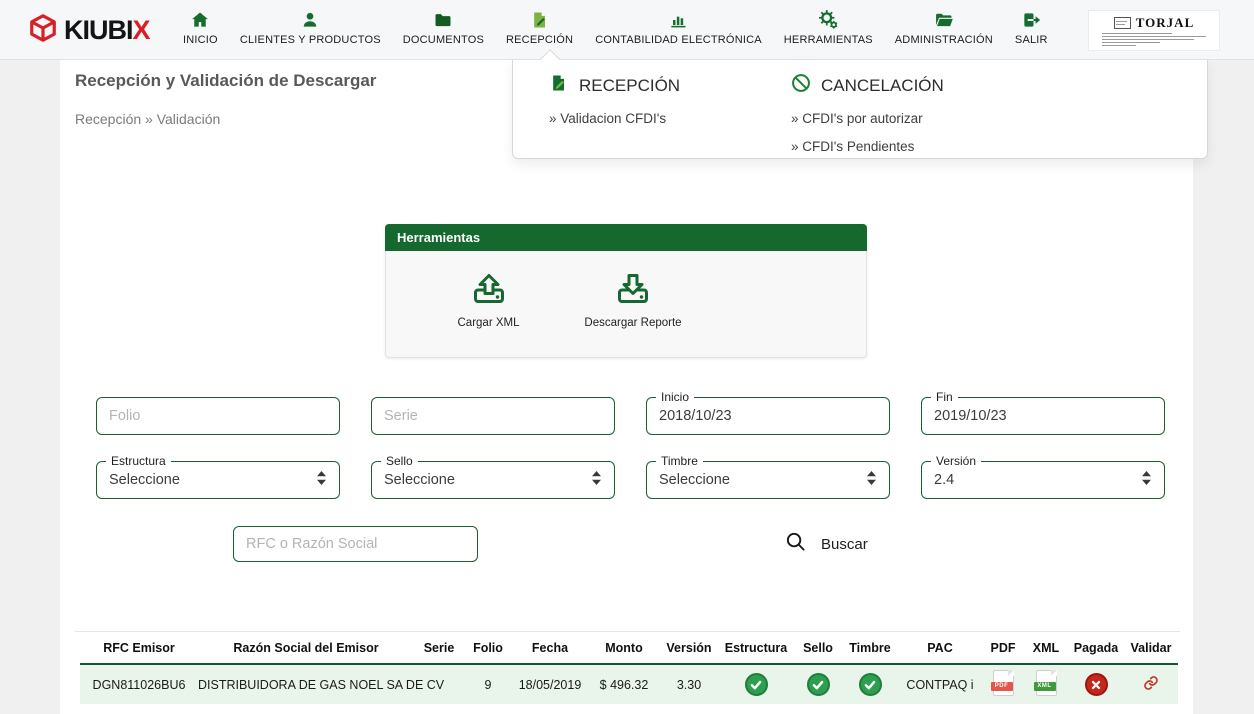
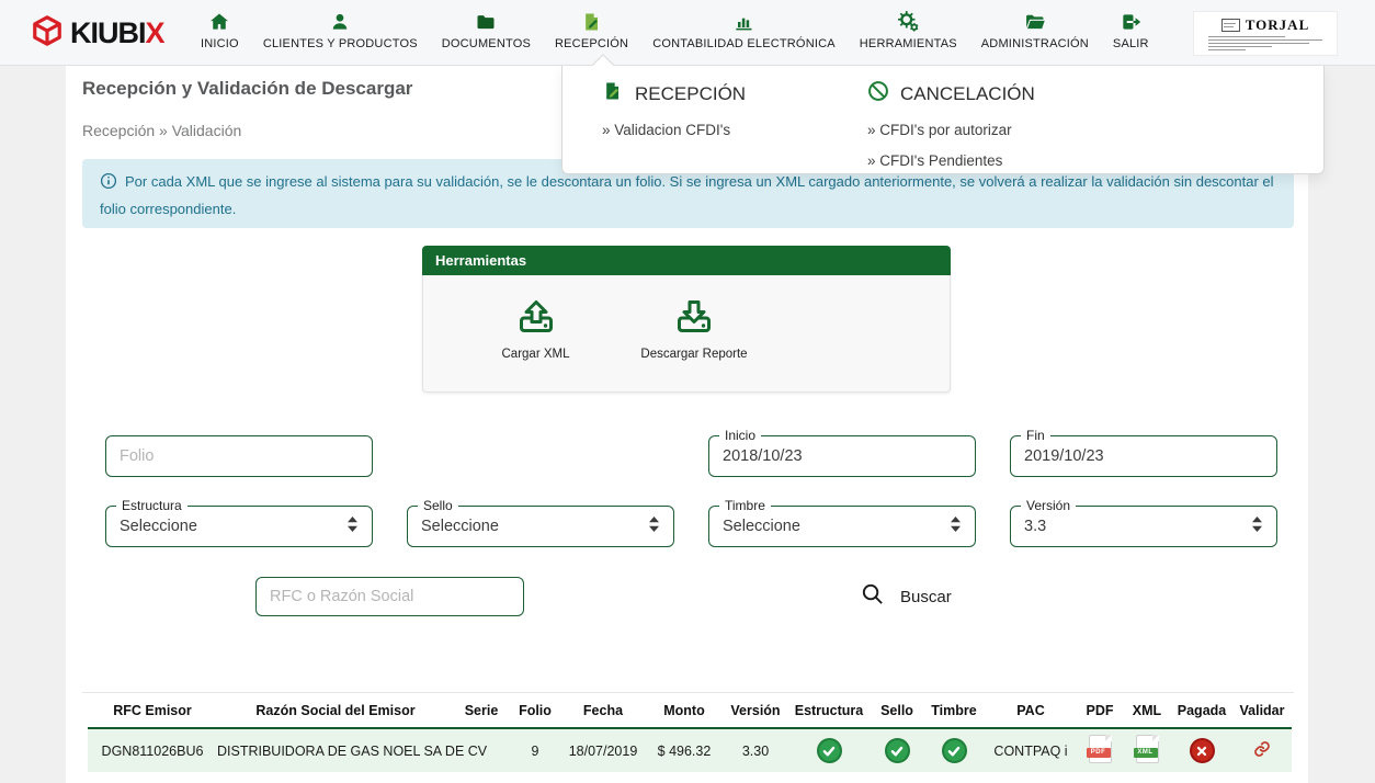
  KIUBIX
  INICIO
  CLIENTES Y PRODUCTOS
  DOCUMENTOS
  RECEPCIÓN
  CONTABILIDAD ELECTRÓNICA
  HERRAMIENTAS
  ADMINISTRACIÓN
  SALIR
  TORJAL
  Recepción y Validación de Descargar
  Recepción » Validación
+ Por cada XML que se ingrese al sistema para su validación, se le descontara un folio. Si se ingresa un XML cargado anteriormente, se volverá a realizar la validación sin descontar el folio correspondiente.
  Herramientas
  Cargar XML
  Descargar Reporte
  Folio
- Serie
  Inicio
  2018/10/23
  Fin
  2019/10/23
  Estructura
  Seleccione
  Sello
  Seleccione
  Timbre
  Seleccione
  Versión
- 2.4
+ 3.3
  RFC o Razón Social
  Buscar
  RFC Emisor	Razón Social del Emisor	Serie	Folio	Fecha	Monto	Versión	Estructura	Sello	Timbre	PAC	PDF	XML	Pagada	Validar
- DGN811026BU6	DISTRIBUIDORA DE GAS NOEL SA DE CV		9	18/05/2019	$ 496.32	3.30				CONTPAQ i
+ DGN811026BU6	DISTRIBUIDORA DE GAS NOEL SA DE CV		9	18/07/2019	$ 496.32	3.30				CONTPAQ i
  RECEPCIÓN
  » Validacion CFDI's
  CANCELACIÓN
  » CFDI's por autorizar
  » CFDI's Pendientes
